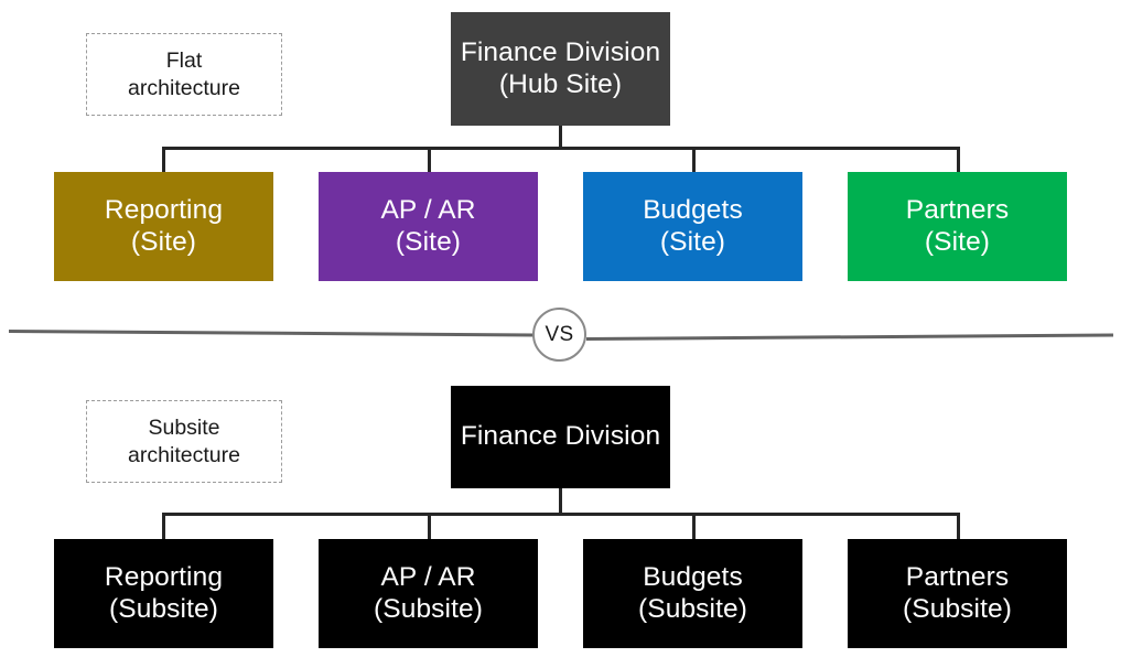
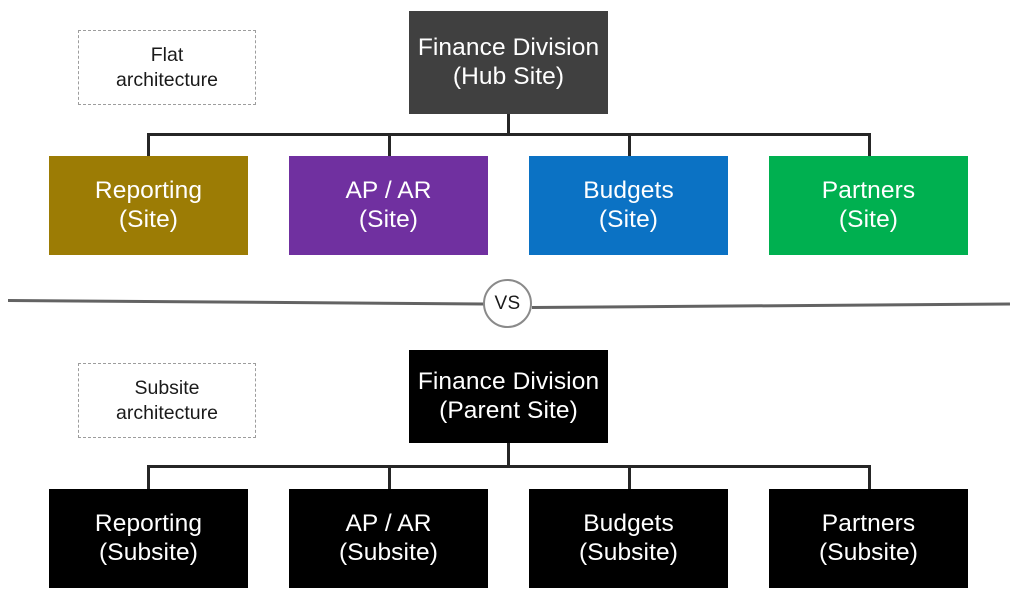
  Flat
  architecture
  Finance Division
  (Hub Site)
  Reporting
  (Site)
  AP / AR
  (Site)
  Budgets
  (Site)
  Partners
  (Site)
  VS
  Subsite
  architecture
  Finance Division
+ (Parent Site)
  Reporting
  (Subsite)
  AP / AR
  (Subsite)
  Budgets
  (Subsite)
  Partners
  (Subsite)
